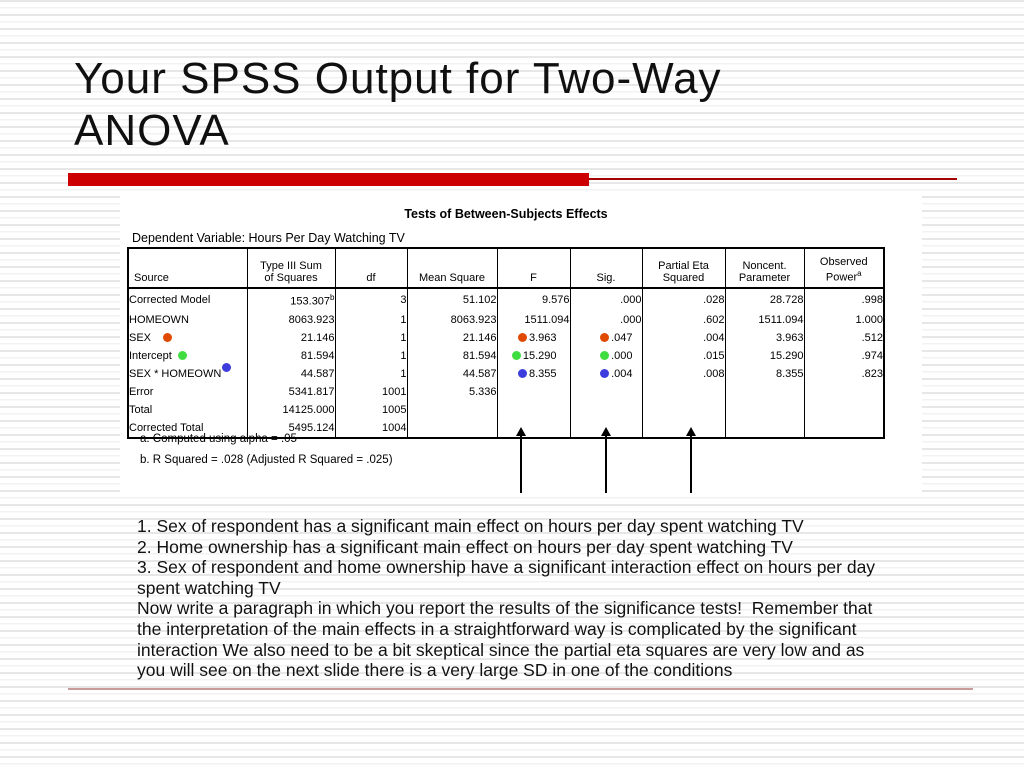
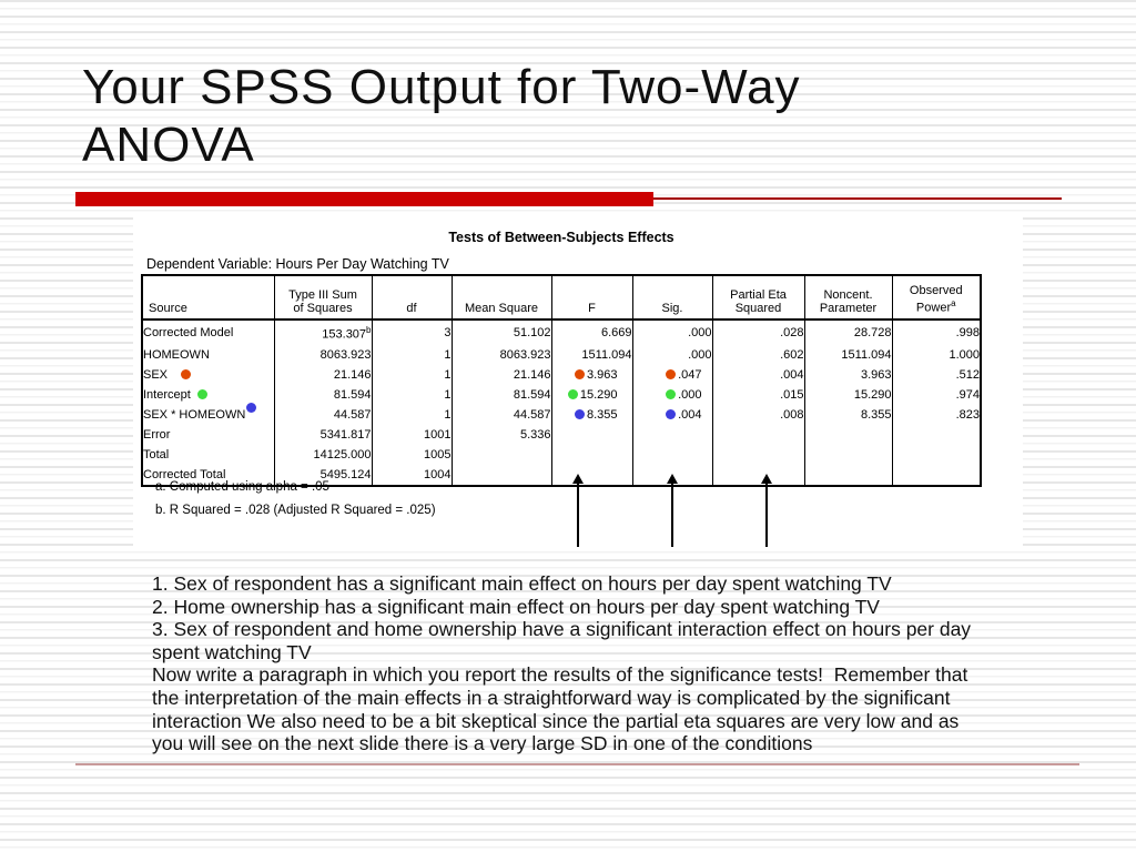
  Your SPSS Output for Two-Way
  ANOVA
  Tests of Between-Subjects Effects
  Dependent Variable: Hours Per Day Watching TV
  Source	Type III Sumof Squares	df	Mean Square	F	Sig.	Partial EtaSquared	Noncent.Parameter	ObservedPowera
- Corrected Model	153.307b	3	51.102	9.576	.000	.028	28.728	.998
+ Corrected Model	153.307b	3	51.102	6.669	.000	.028	28.728	.998
  HOMEOWN	8063.923	1	8063.923	1511.094	.000	.602	1511.094	1.000
  SEX	21.146	1	21.146	3.963	.047	.004	3.963	.512
  Intercept	81.594	1	81.594	15.290	.000	.015	15.290	.974
  SEX * HOMEOWN	44.587	1	44.587	8.355	.004	.008	8.355	.823
  Error	5341.817	1001	5.336
  Total	14125.000	1005
  Corrected Total	5495.124	1004
  a. Computed using alpha = .05
  b. R Squared = .028 (Adjusted R Squared = .025)
  1. Sex of respondent has a significant main effect on hours per day spent watching TV
  2. Home ownership has a significant main effect on hours per day spent watching TV
  3. Sex of respondent and home ownership have a significant interaction effect on hours per day
  spent watching TV
  Now write a paragraph in which you report the results of the significance tests! Remember that
  the interpretation of the main effects in a straightforward way is complicated by the significant
  interaction We also need to be a bit skeptical since the partial eta squares are very low and as
  you will see on the next slide there is a very large SD in one of the conditions
